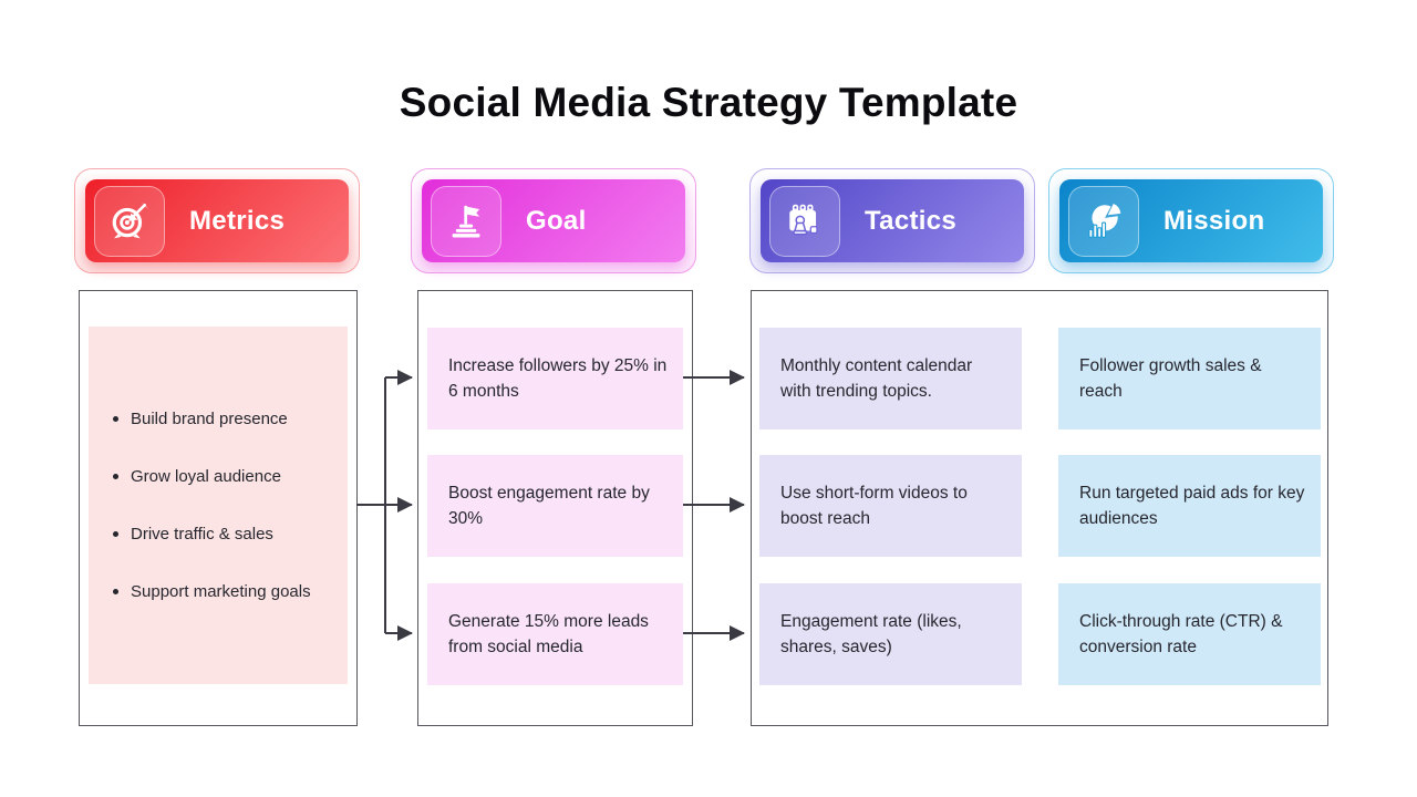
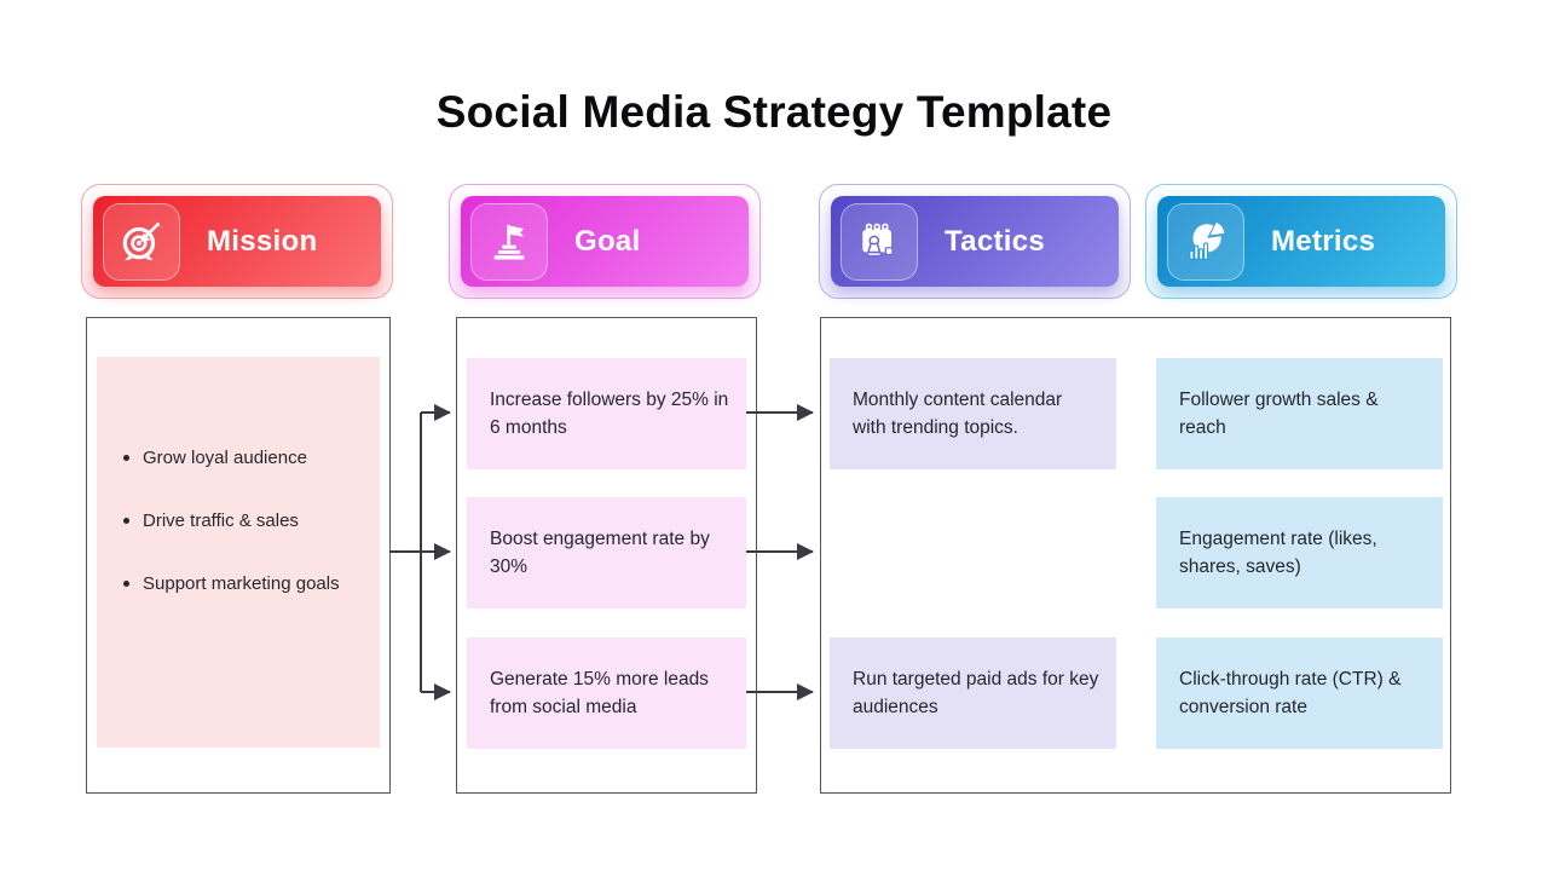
  Social Media Strategy Template
- Metrics
+ Mission
  Goal
  Tactics
- Mission
+ Metrics
- Build brand presence
  Grow loyal audience
  Drive traffic & sales
  Support marketing goals
  Increase followers by 25% in 6 months
  Boost engagement rate by 30%
  Generate 15% more leads from social media
  Monthly content calendar with trending topics.
- Use short-form videos to boost reach
- Engagement rate (likes, shares, saves)
+ Run targeted paid ads for key audiences
  Follower growth sales & reach
- Run targeted paid ads for key audiences
+ Engagement rate (likes, shares, saves)
  Click-through rate (CTR) & conversion rate
